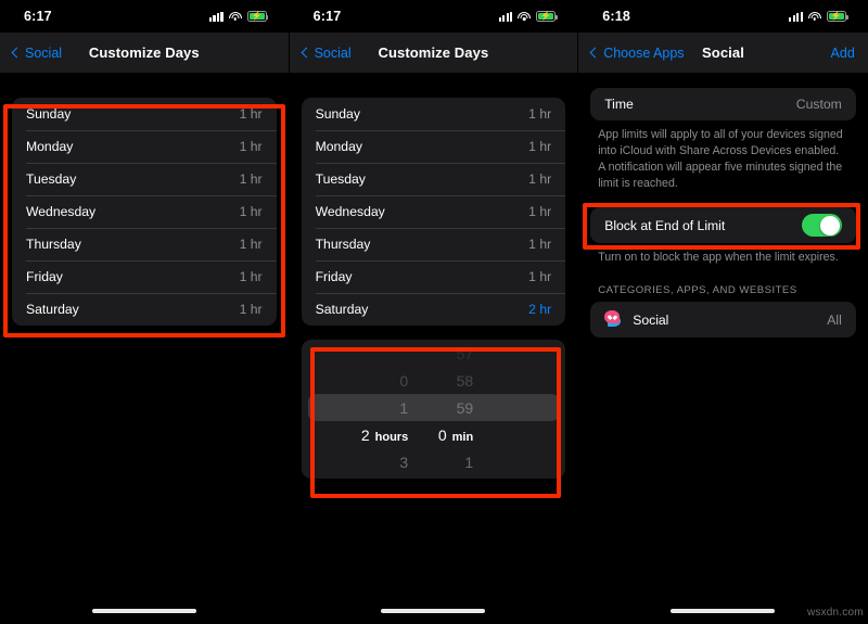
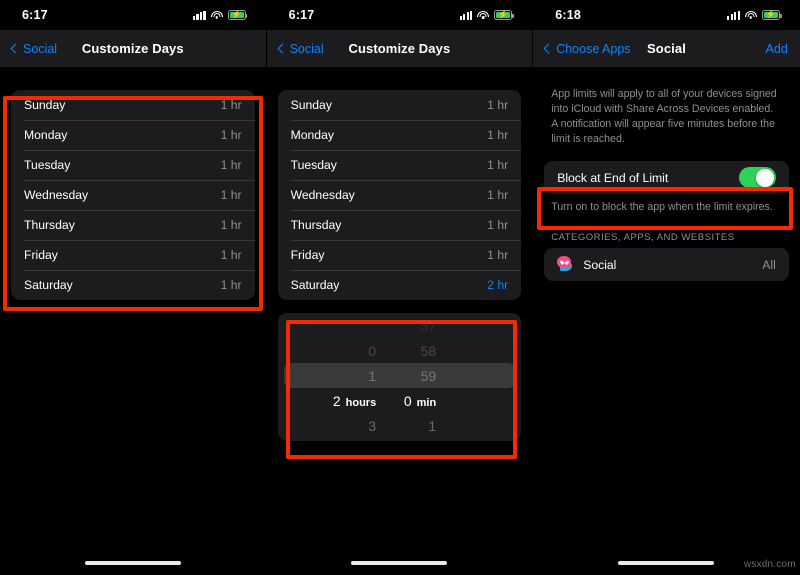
  6:17
  ⚡
  Social
  Customize Days
  Sunday
  1 hr
  Monday
  1 hr
  Tuesday
  1 hr
  Wednesday
  1 hr
  Thursday
  1 hr
  Friday
  1 hr
  Saturday
  1 hr
  6:17
  ⚡
  Social
  Customize Days
  Sunday
  1 hr
  Monday
  1 hr
  Tuesday
  1 hr
  Wednesday
  1 hr
  Thursday
  1 hr
  Friday
  1 hr
  Saturday
  2 hr
  57
  0
  58
  1
  59
  2 hours
  0 min
  3
  1
  6:18
  ⚡
  Choose Apps
  Social
  Add
- Time
- Custom
- App limits will apply to all of your devices signed into iCloud with Share Across Devices enabled. A notification will appear five minutes signed the limit is reached.
+ App limits will apply to all of your devices signed into iCloud with Share Across Devices enabled. A notification will appear five minutes before the limit is reached.
  Block at End of Limit
  Turn on to block the app when the limit expires.
  CATEGORIES, APPS, AND WEBSITES
  Social
  All
  wsxdn.com
